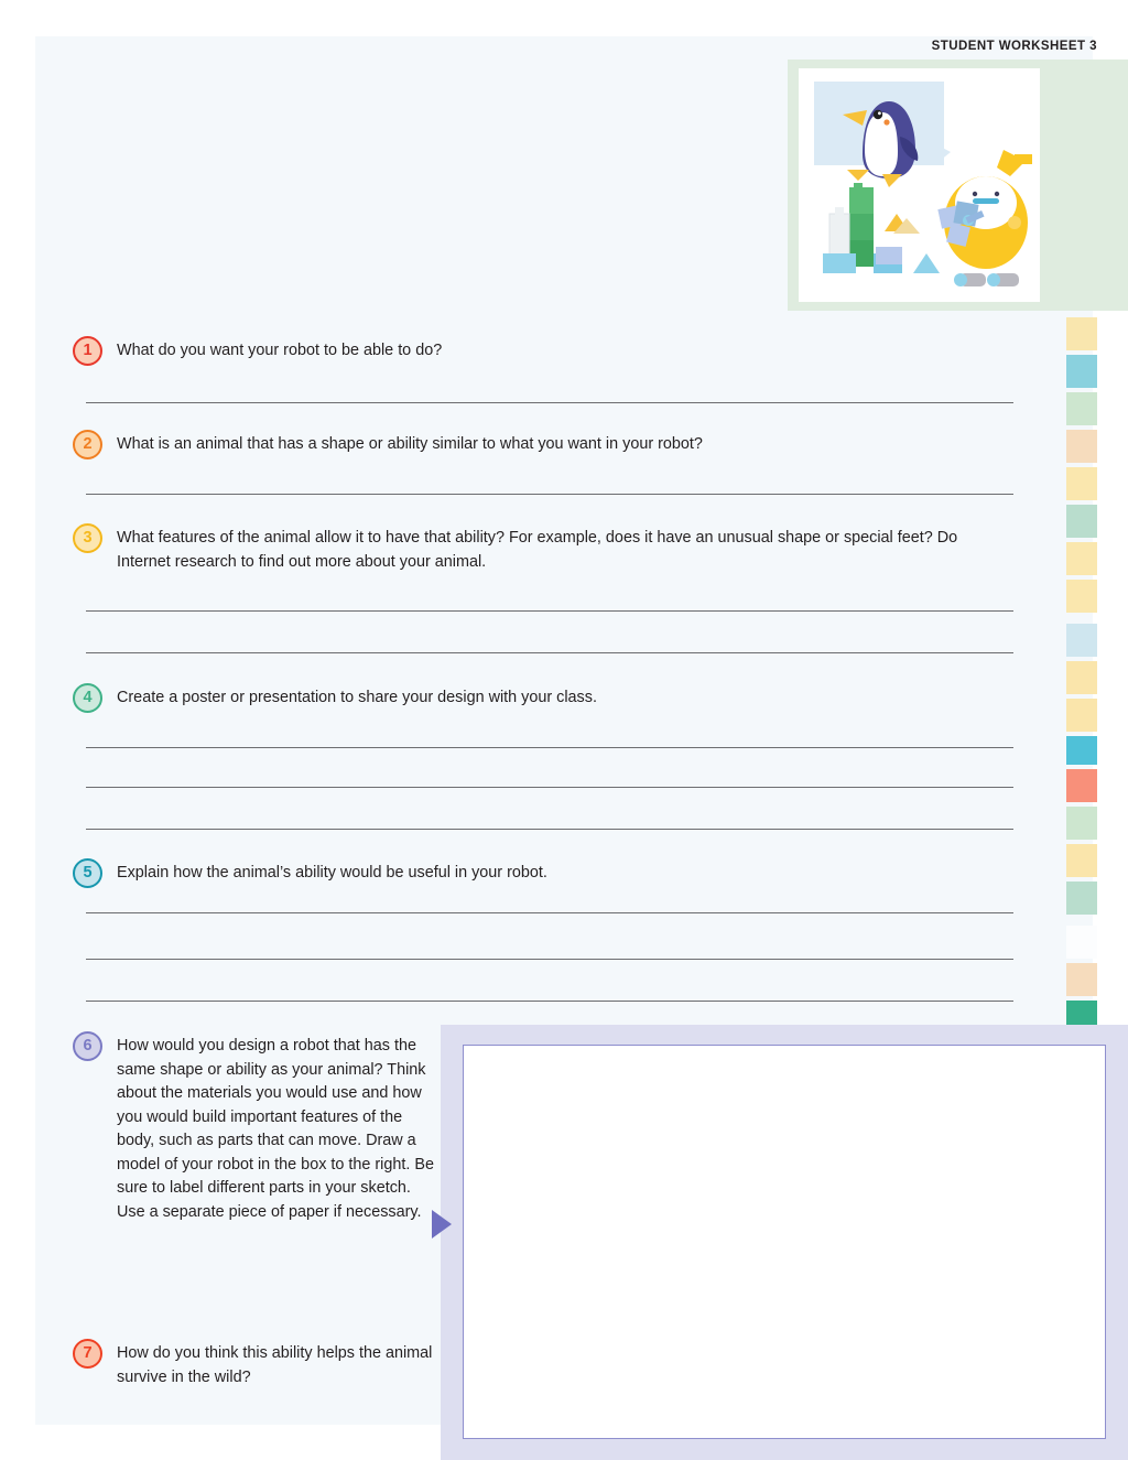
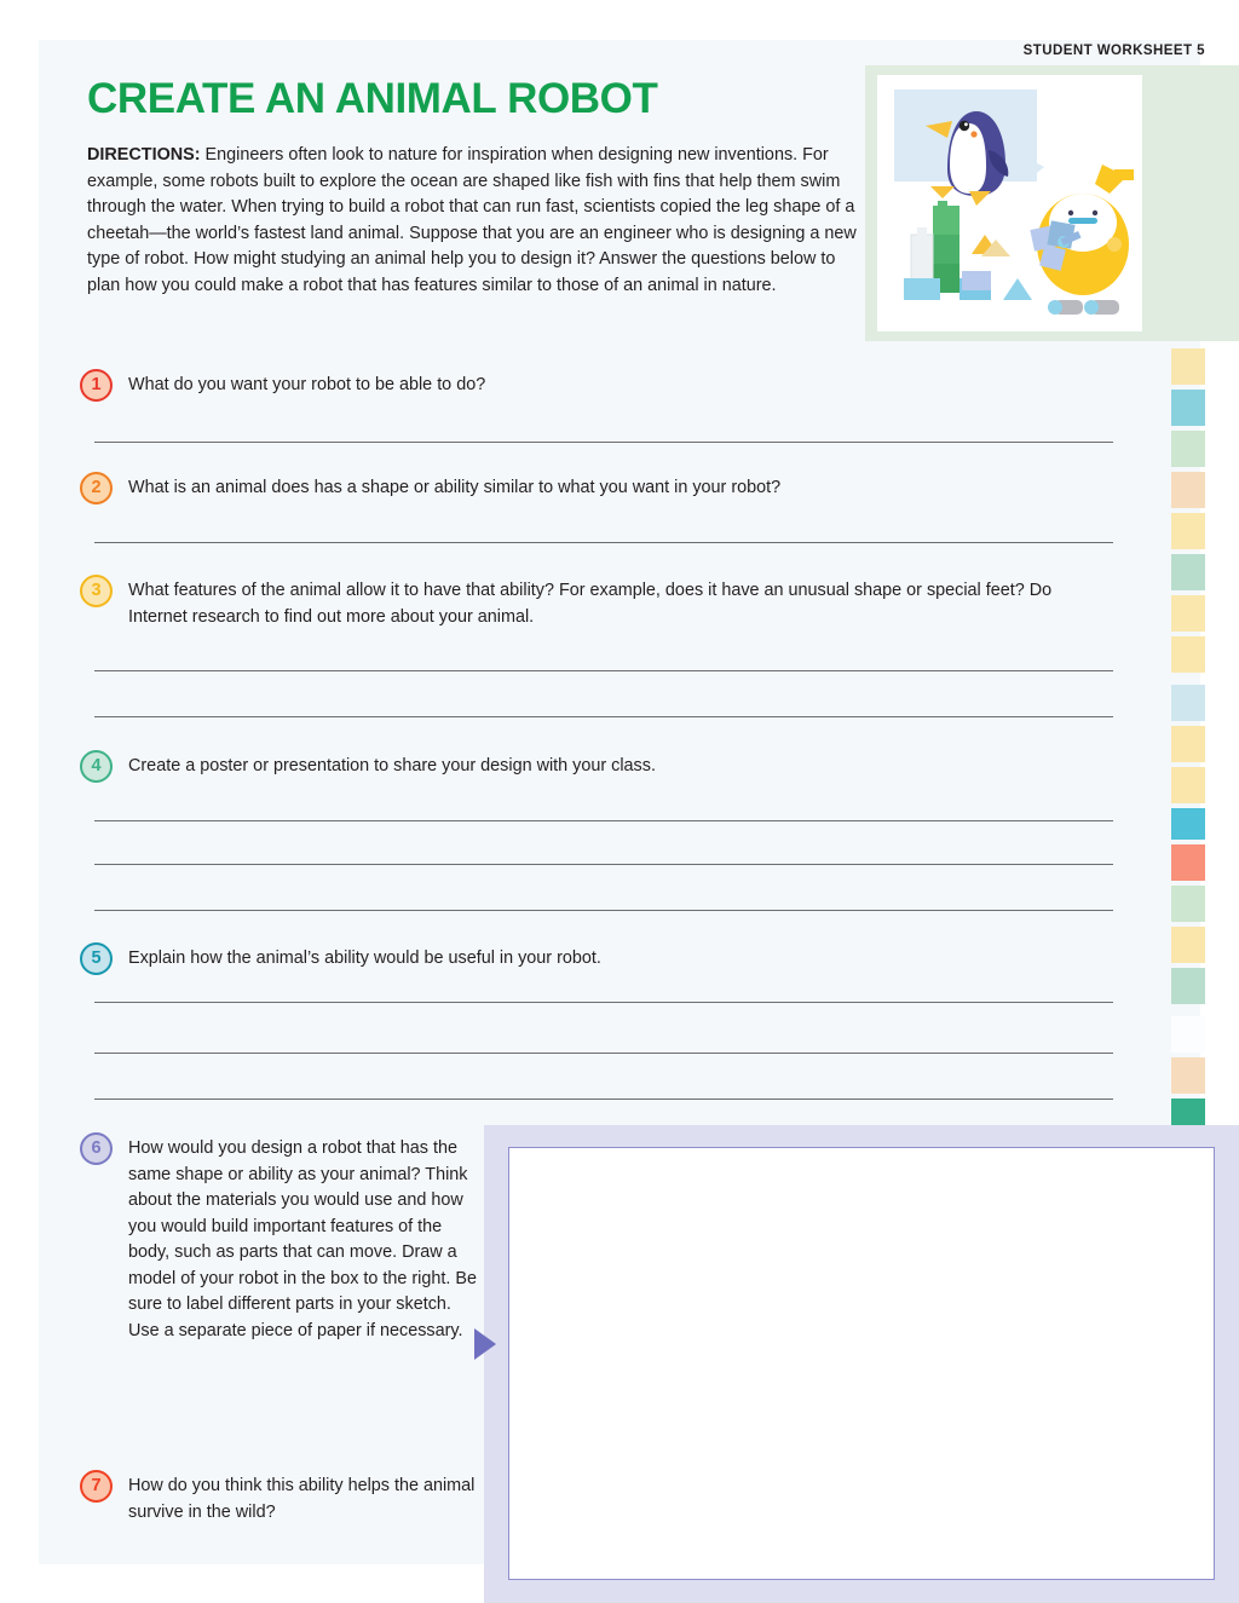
- STUDENT WORKSHEET 3
+ STUDENT WORKSHEET 5
+ CREATE AN ANIMAL ROBOT
+ DIRECTIONS: Engineers often look to nature for inspiration when designing new inventions. For example, some robots built to explore the ocean are shaped like fish with fins that help them swim through the water. When trying to build a robot that can run fast, scientists copied the leg shape of a cheetah—the world’s fastest land animal. Suppose that you are an engineer who is designing a new type of robot. How might studying an animal help you to design it? Answer the questions below to plan how you could make a robot that has features similar to those of an animal in nature.
  1
  What do you want your robot to be able to do?
  2
- What is an animal that has a shape or ability similar to what you want in your robot?
+ What is an animal does has a shape or ability similar to what you want in your robot?
  3
  What features of the animal allow it to have that ability? For example, does it have an unusual shape or special feet? Do Internet research to find out more about your animal.
  4
  Create a poster or presentation to share your design with your class.
  5
  Explain how the animal’s ability would be useful in your robot.
  6
  How would you design a robot that has the same shape or ability as your animal? Think about the materials you would use and how you would build important features of the body, such as parts that can move. Draw a model of your robot in the box to the right. Be sure to label different parts in your sketch. Use a separate piece of paper if necessary.
  7
  How do you think this ability helps the animal survive in the wild?
